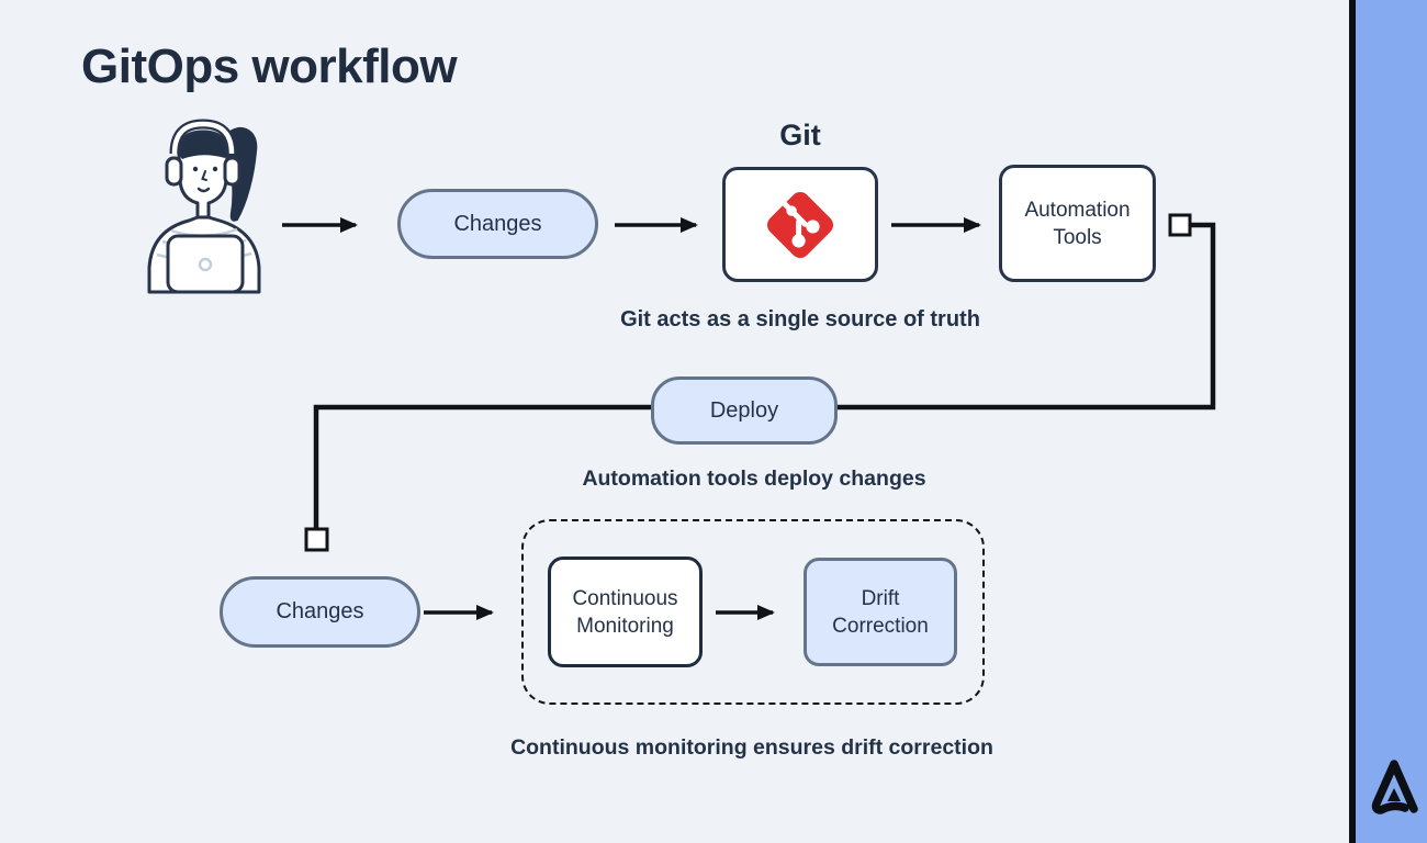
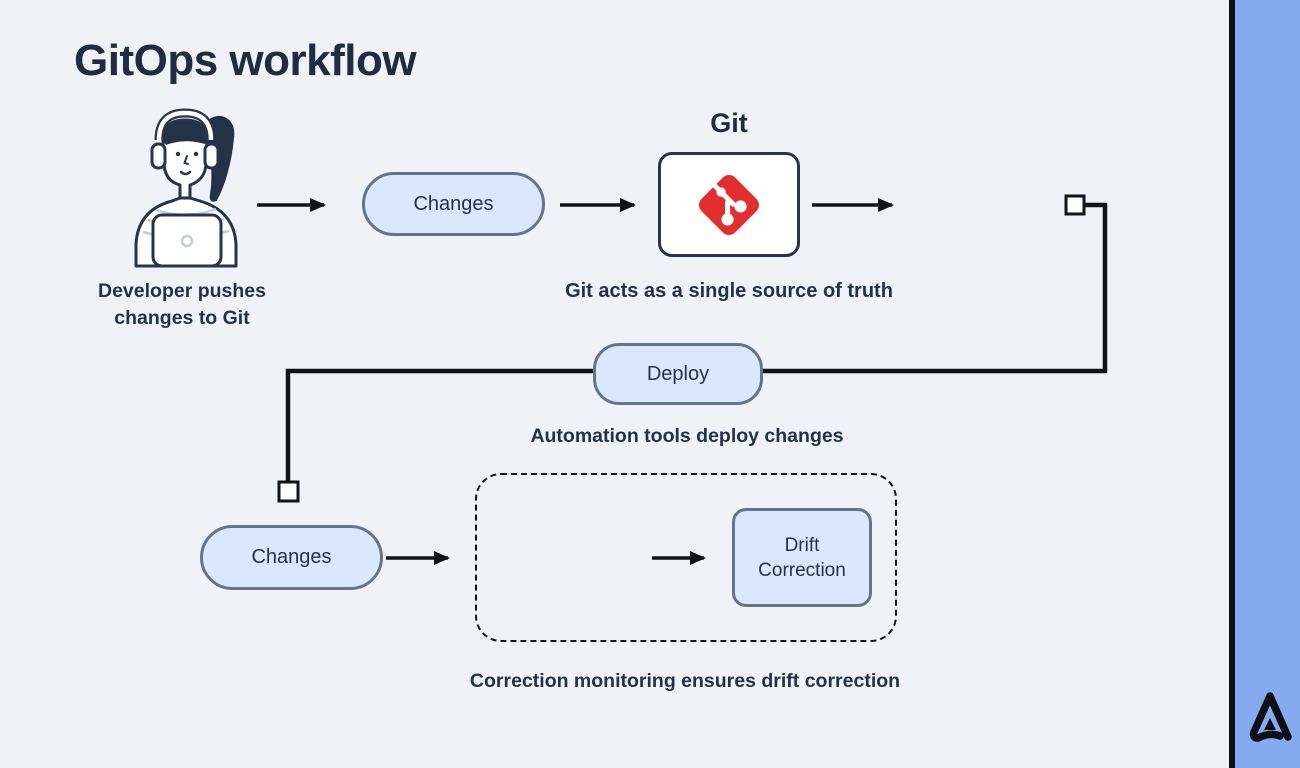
  GitOps workflow
+ Developer pushes changes to Git
  Changes
  Git
  Git acts as a single source of truth
- Automation Tools
  Deploy
  Automation tools deploy changes
  Changes
- Continuous Monitoring
  Drift Correction
- Continuous monitoring ensures drift correction
+ Correction monitoring ensures drift correction
